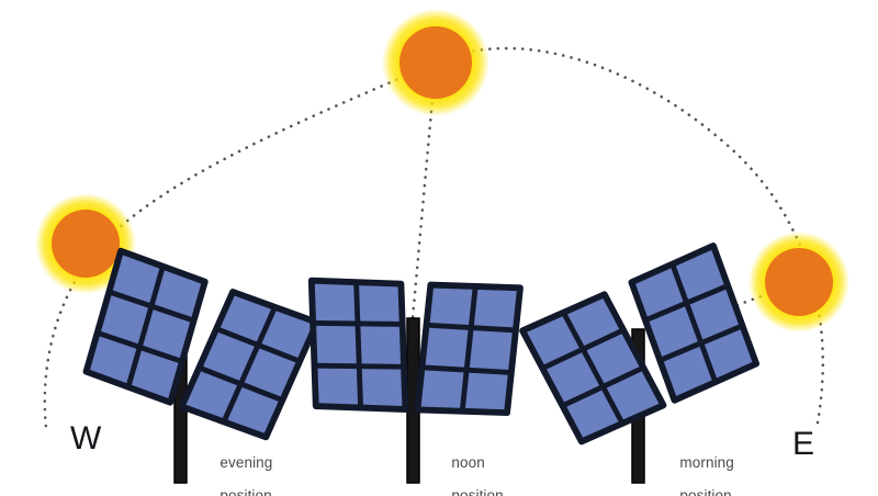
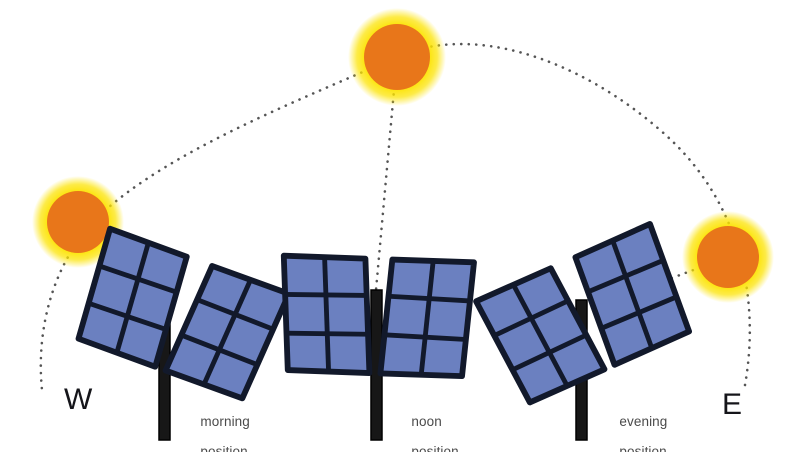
  W
  E
- evening
+ morning
  noon
- morning
+ evening
